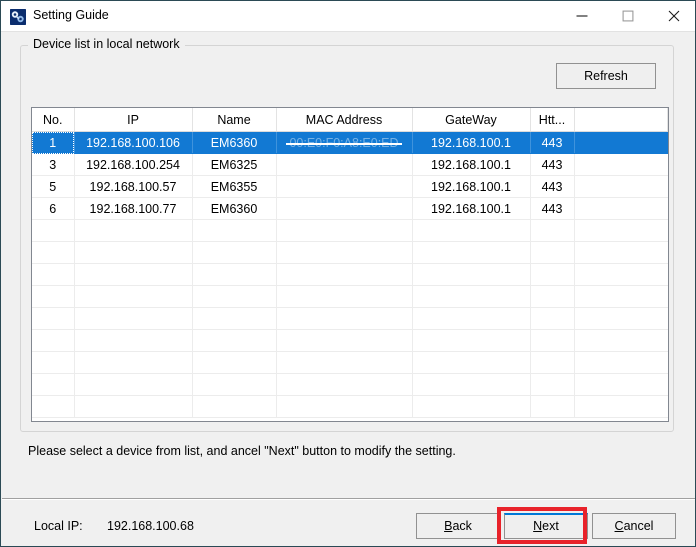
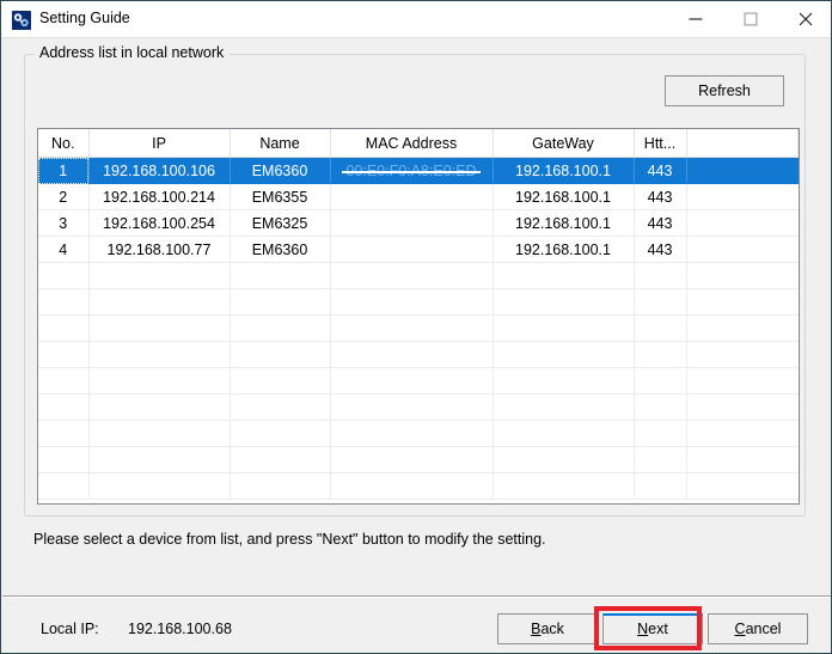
  Setting Guide
- Device list in local network
+ Address list in local network
  Refresh
  No.	IP	Name	MAC Address	GateWay	Htt...
+ 2	192.168.100.214	EM6355		192.168.100.1	443
  3	192.168.100.254	EM6325		192.168.100.1	443
- 5	192.168.100.57	EM6355		192.168.100.1	443
- 6	192.168.100.77	EM6360		192.168.100.1	443
+ 4	192.168.100.77	EM6360		192.168.100.1	443
- Please select a device from list, and ancel "Next" button to modify the setting.
+ Please select a device from list, and press "Next" button to modify the setting.
  Local IP:
  192.168.100.68
  Back
  Next
  Cancel
